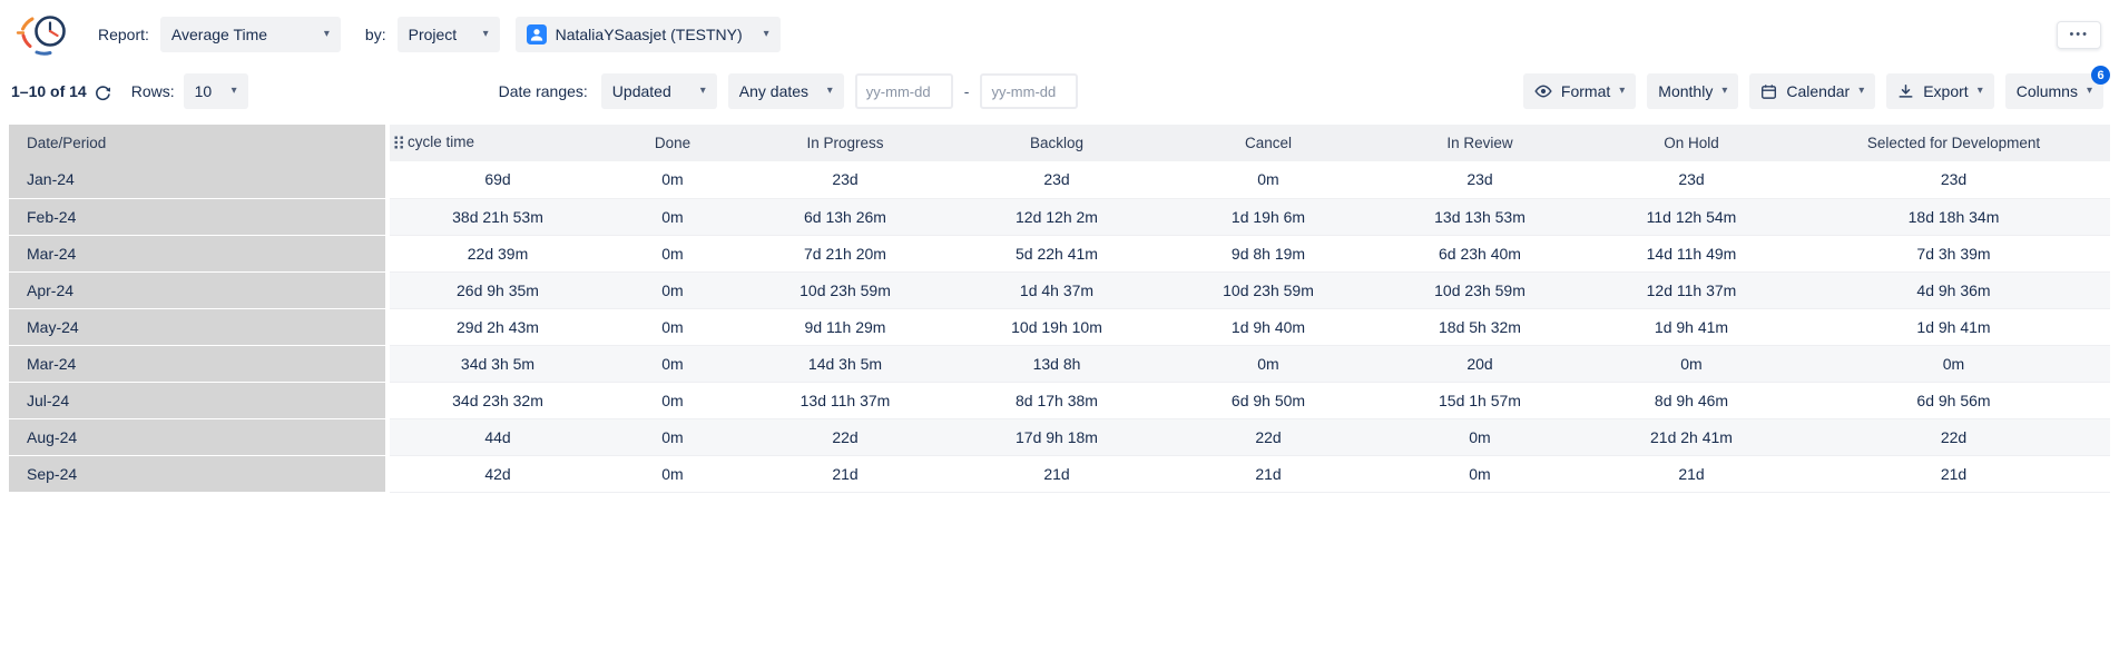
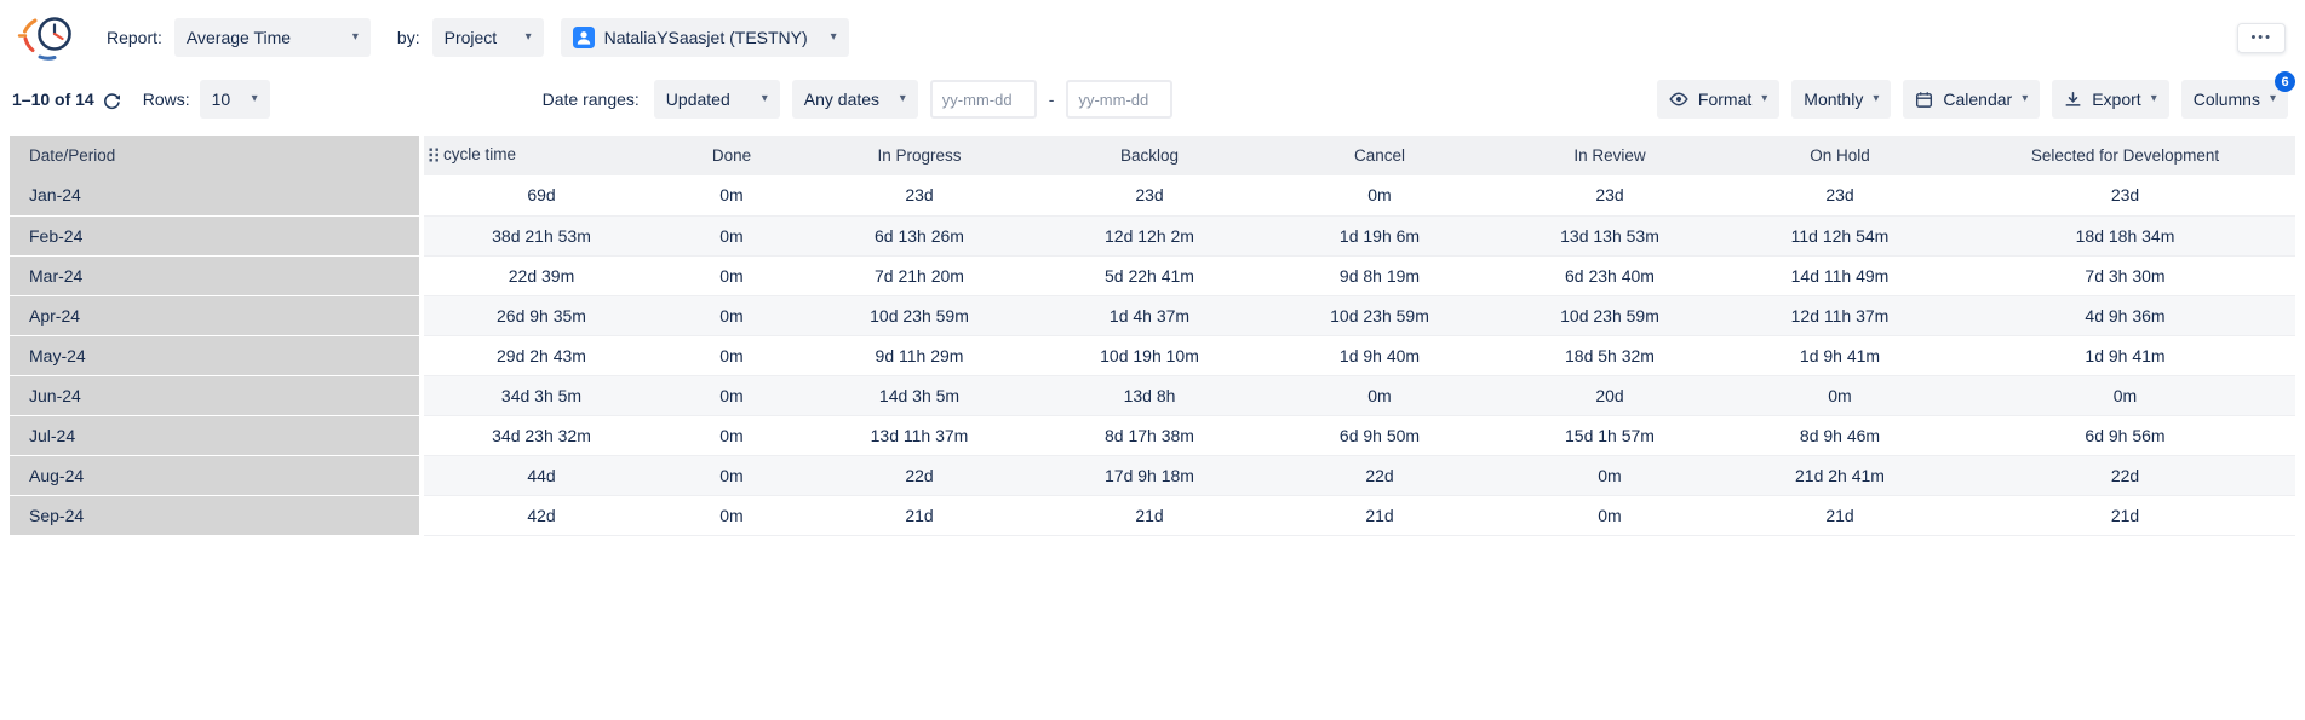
  Report:
  Average Time
  ▾
  by:
  Project
  ▾
  NataliaYSaasjet (TESTNY)
  ▾
  •••
  1–10 of 14
  Rows:
  10
  ▾
  Date ranges:
  Updated
  ▾
  Any dates
  ▾
  yy-mm-dd
  -
  yy-mm-dd
  Format
  ▾
  Monthly
  ▾
  Calendar
  ▾
  Export
  ▾
  Columns
  ▾
  6
  Date/Period	cycle time	Done	In Progress	Backlog	Cancel	In Review	On Hold	Selected for Development
  Jan-24	69d	0m	23d	23d	0m	23d	23d	23d
  Feb-24	38d 21h 53m	0m	6d 13h 26m	12d 12h 2m	1d 19h 6m	13d 13h 53m	11d 12h 54m	18d 18h 34m
- Mar-24	22d 39m	0m	7d 21h 20m	5d 22h 41m	9d 8h 19m	6d 23h 40m	14d 11h 49m	7d 3h 39m
+ Mar-24	22d 39m	0m	7d 21h 20m	5d 22h 41m	9d 8h 19m	6d 23h 40m	14d 11h 49m	7d 3h 30m
  Apr-24	26d 9h 35m	0m	10d 23h 59m	1d 4h 37m	10d 23h 59m	10d 23h 59m	12d 11h 37m	4d 9h 36m
  May-24	29d 2h 43m	0m	9d 11h 29m	10d 19h 10m	1d 9h 40m	18d 5h 32m	1d 9h 41m	1d 9h 41m
- Mar-24	34d 3h 5m	0m	14d 3h 5m	13d 8h	0m	20d	0m	0m
+ Jun-24	34d 3h 5m	0m	14d 3h 5m	13d 8h	0m	20d	0m	0m
  Jul-24	34d 23h 32m	0m	13d 11h 37m	8d 17h 38m	6d 9h 50m	15d 1h 57m	8d 9h 46m	6d 9h 56m
  Aug-24	44d	0m	22d	17d 9h 18m	22d	0m	21d 2h 41m	22d
  Sep-24	42d	0m	21d	21d	21d	0m	21d	21d
